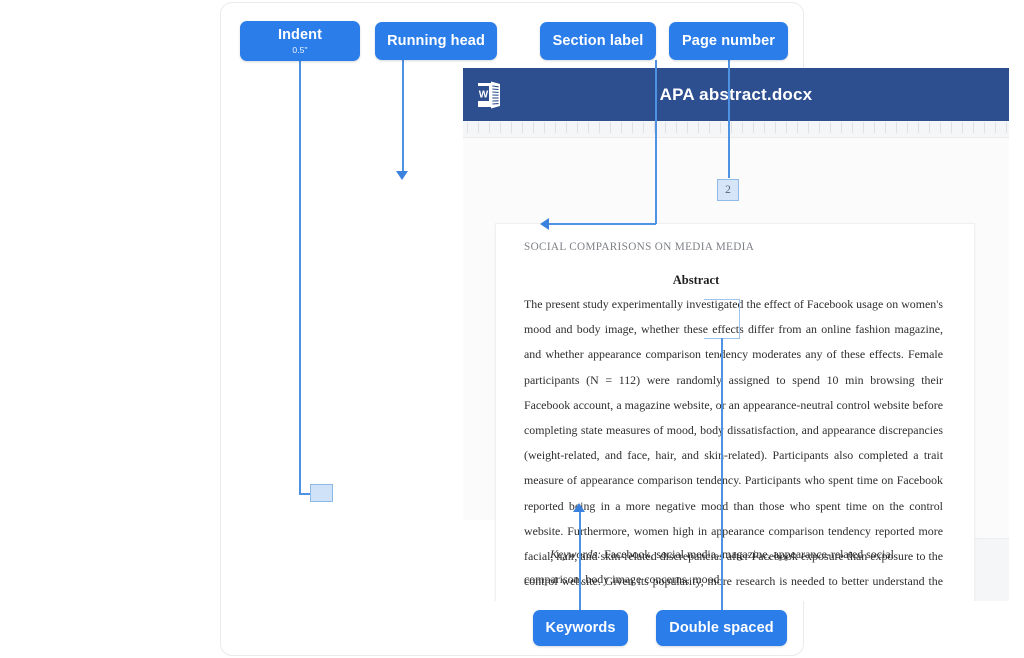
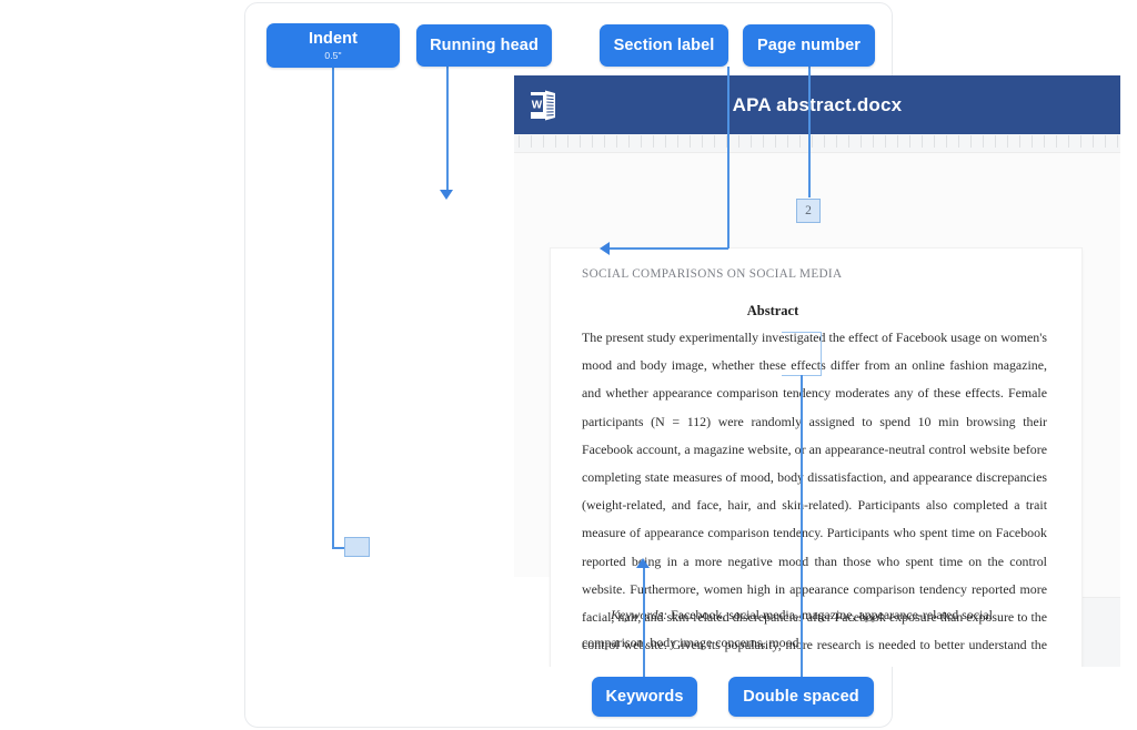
  W
  APA abstract.docx
- SOCIAL COMPARISONS ON MEDIA MEDIA
+ SOCIAL COMPARISONS ON SOCIAL MEDIA
  Abstract
  The present study experimentally investigated the effect of Facebook usage on women's mood and body image, whether these effects differ from an online fashion magazine, and whether appearance comparison tendency moderates any of these effects. Female participants (N = 112) were randomly assigned to spend 10 min browsing their Facebook account, a magazine website, or an appearance-neutral control website before completing state measures of mood, bod dissatisfaction, and appearance discrepancies (weight-related, and face, hair, and ski-related). Participants also completed a trait measure of appearance comparison tendency. Participants who spent time on Facebook reported being in a more negative mood than those who spent time on the control website. Furthermore, women high in appearance comparison tendency reported more facial, hair, and skin-related discrepancie after Facebook exposure than exposure to the control wesite. Given its popularity, more research is needed to better understand the
  Keywrds: Facebook, social media, magazine, appearance-related social comparison, body image concerns, mood
  2
  Indent
  0.5"
  Running head
  Section label
  Page number
  Keywords
  Double spaced
